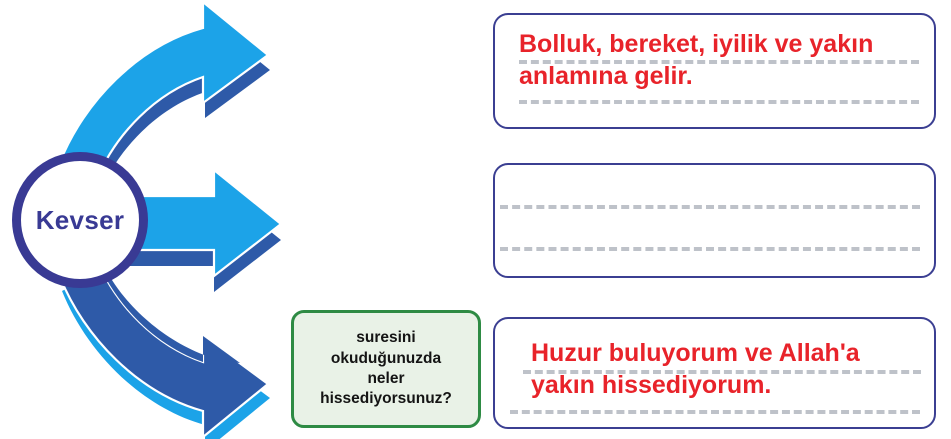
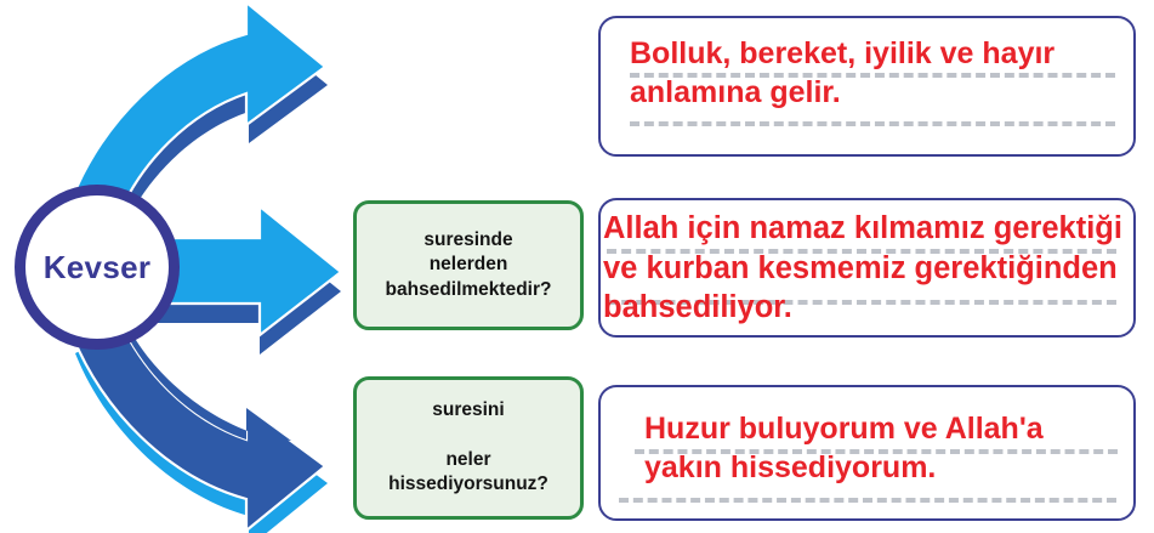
  Kevser
+ suresinde
+ nelerden
+ bahsedilmektedir?
  suresini
- okuduğunuzda
  neler
  hissediyorsunuz?
- Bolluk, bereket, iyilik ve yakın
+ Bolluk, bereket, iyilik ve hayır
  anlamına gelir.
+ Allah için namaz kılmamız gerektiği
+ ve kurban kesmemiz gerektiğinden
+ bahsediliyor.
  Huzur buluyorum ve Allah'a
  yakın hissediyorum.
